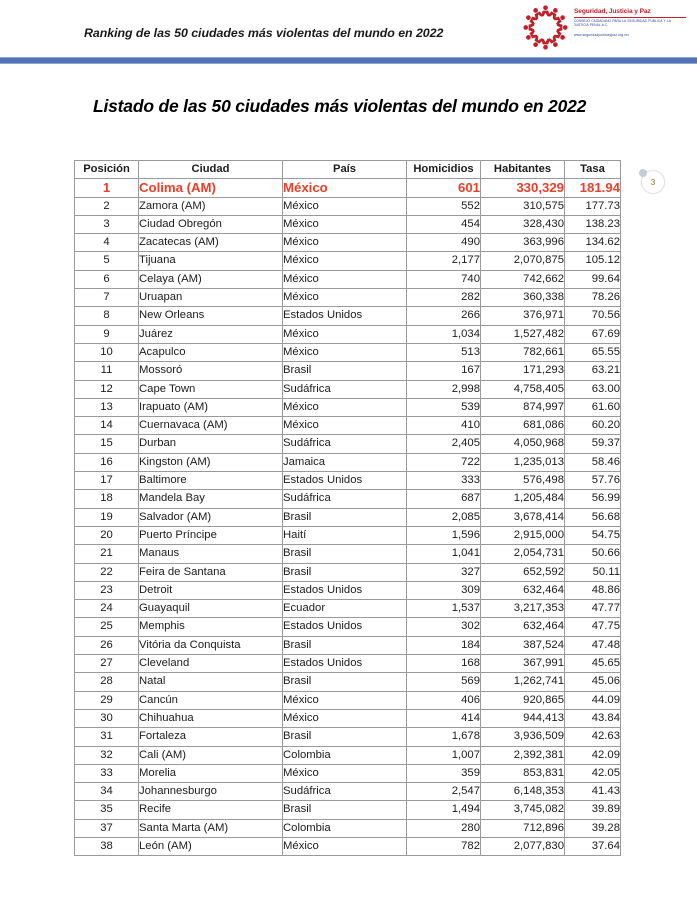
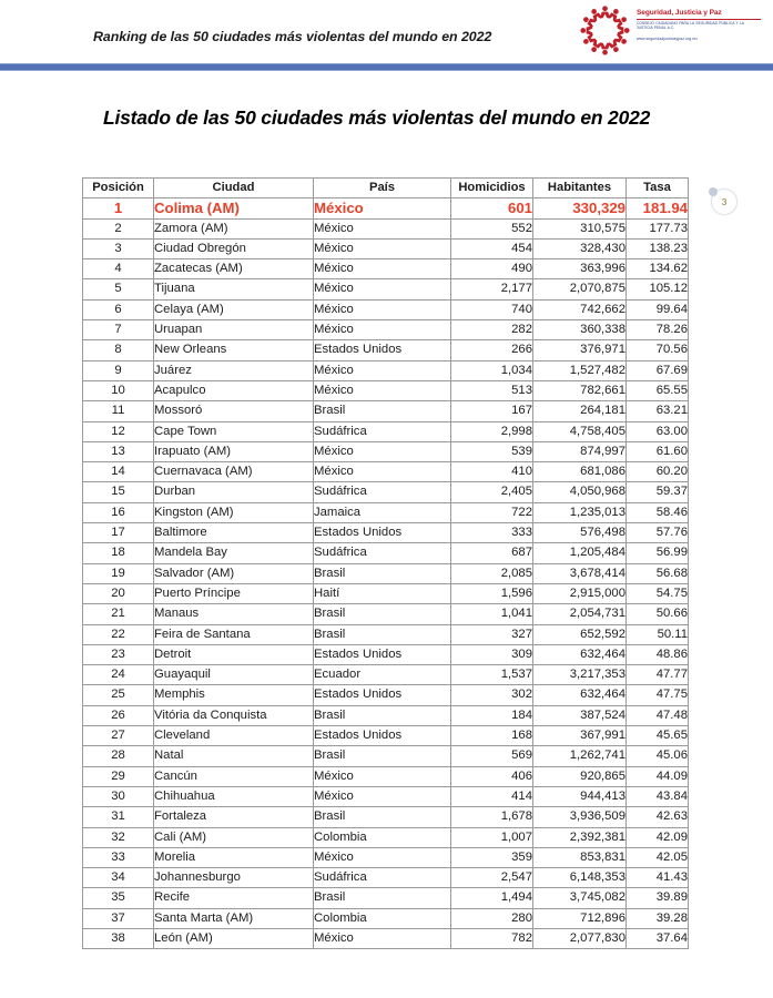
  Ranking de las 50 ciudades más violentas del mundo en 2022
  Listado de las 50 ciudades más violentas del mundo en 2022
  Posición	Ciudad	País	Homicidios	Habitantes	Tasa
  1	Colima (AM)	México	601	330,329	181.94
  2	Zamora (AM)	México	552	310,575	177.73
  3	Ciudad Obregón	México	454	328,430	138.23
  4	Zacatecas (AM)	México	490	363,996	134.62
  5	Tijuana	México	2,177	2,070,875	105.12
  6	Celaya (AM)	México	740	742,662	99.64
  7	Uruapan	México	282	360,338	78.26
  8	New Orleans	Estados Unidos	266	376,971	70.56
  9	Juárez	México	1,034	1,527,482	67.69
  10	Acapulco	México	513	782,661	65.55
- 11	Mossoró	Brasil	167	171,293	63.21
+ 11	Mossoró	Brasil	167	264,181	63.21
  12	Cape Town	Sudáfrica	2,998	4,758,405	63.00
  13	Irapuato (AM)	México	539	874,997	61.60
  14	Cuernavaca (AM)	México	410	681,086	60.20
  15	Durban	Sudáfrica	2,405	4,050,968	59.37
  16	Kingston (AM)	Jamaica	722	1,235,013	58.46
  17	Baltimore	Estados Unidos	333	576,498	57.76
  18	Mandela Bay	Sudáfrica	687	1,205,484	56.99
  19	Salvador (AM)	Brasil	2,085	3,678,414	56.68
  20	Puerto Príncipe	Haití	1,596	2,915,000	54.75
  21	Manaus	Brasil	1,041	2,054,731	50.66
  22	Feira de Santana	Brasil	327	652,592	50.11
  23	Detroit	Estados Unidos	309	632,464	48.86
  24	Guayaquil	Ecuador	1,537	3,217,353	47.77
  25	Memphis	Estados Unidos	302	632,464	47.75
  26	Vitória da Conquista	Brasil	184	387,524	47.48
  27	Cleveland	Estados Unidos	168	367,991	45.65
  28	Natal	Brasil	569	1,262,741	45.06
  29	Cancún	México	406	920,865	44.09
  30	Chihuahua	México	414	944,413	43.84
  31	Fortaleza	Brasil	1,678	3,936,509	42.63
  32	Cali (AM)	Colombia	1,007	2,392,381	42.09
  33	Morelia	México	359	853,831	42.05
  34	Johannesburgo	Sudáfrica	2,547	6,148,353	41.43
  35	Recife	Brasil	1,494	3,745,082	39.89
  37	Santa Marta (AM)	Colombia	280	712,896	39.28
  38	León (AM)	México	782	2,077,830	37.64
  3
